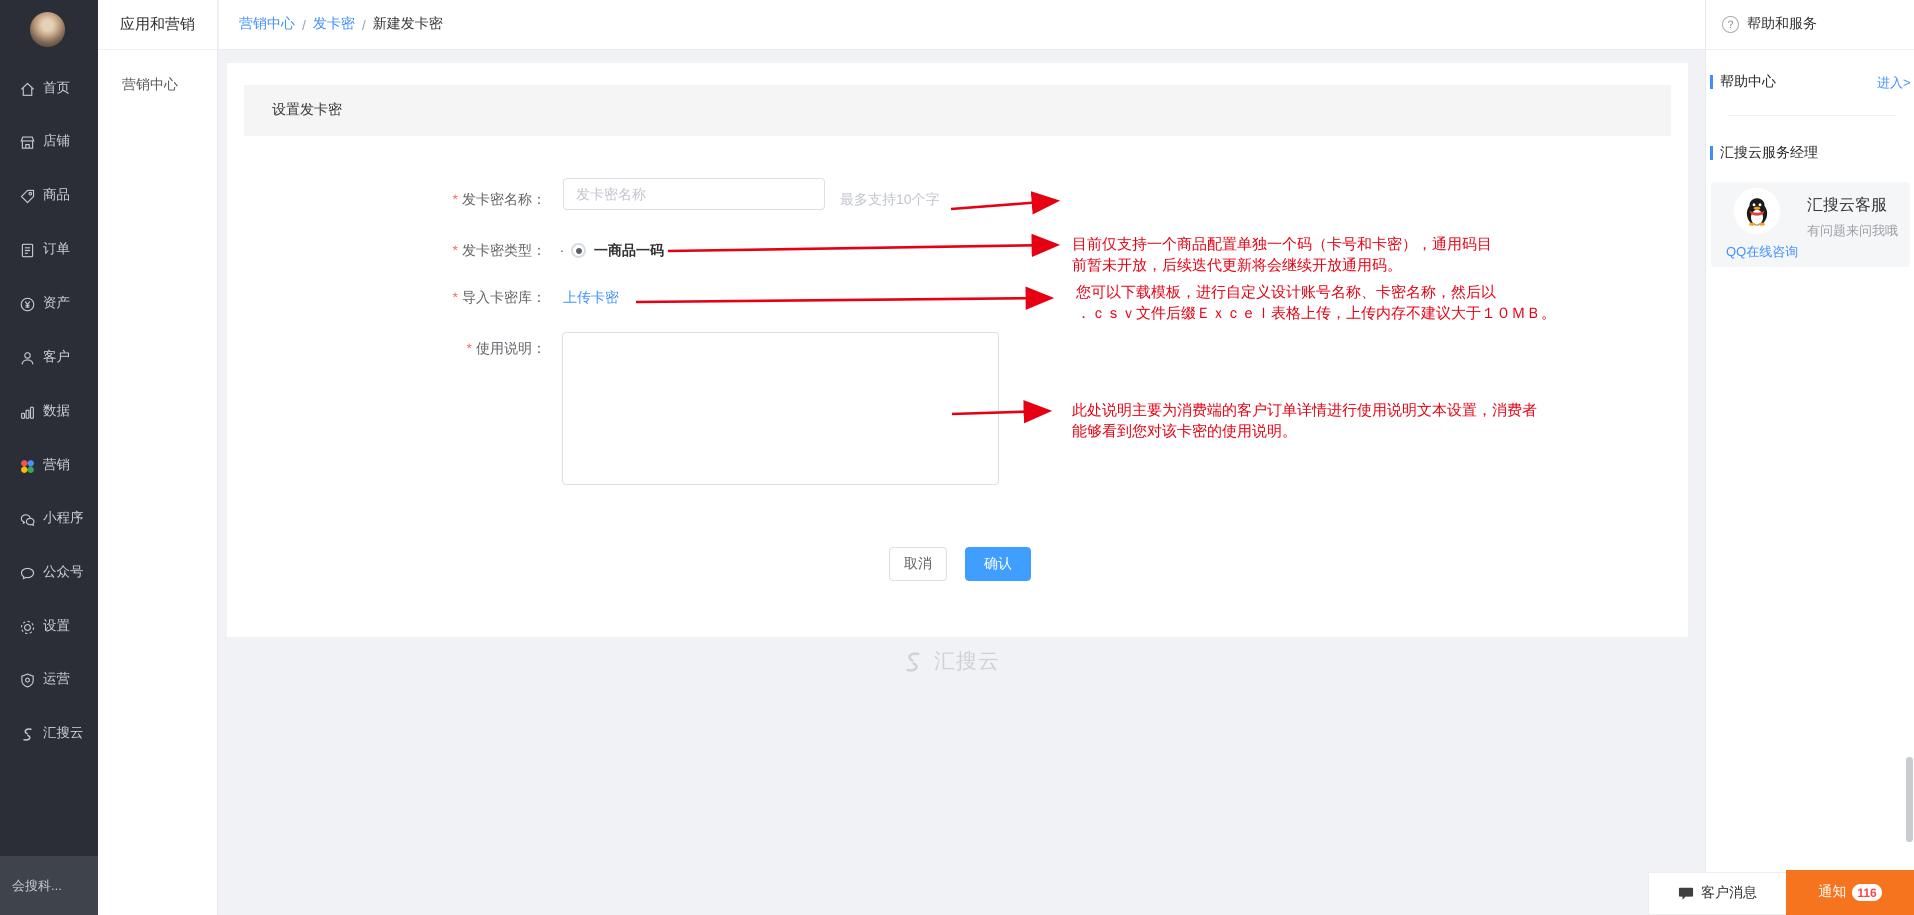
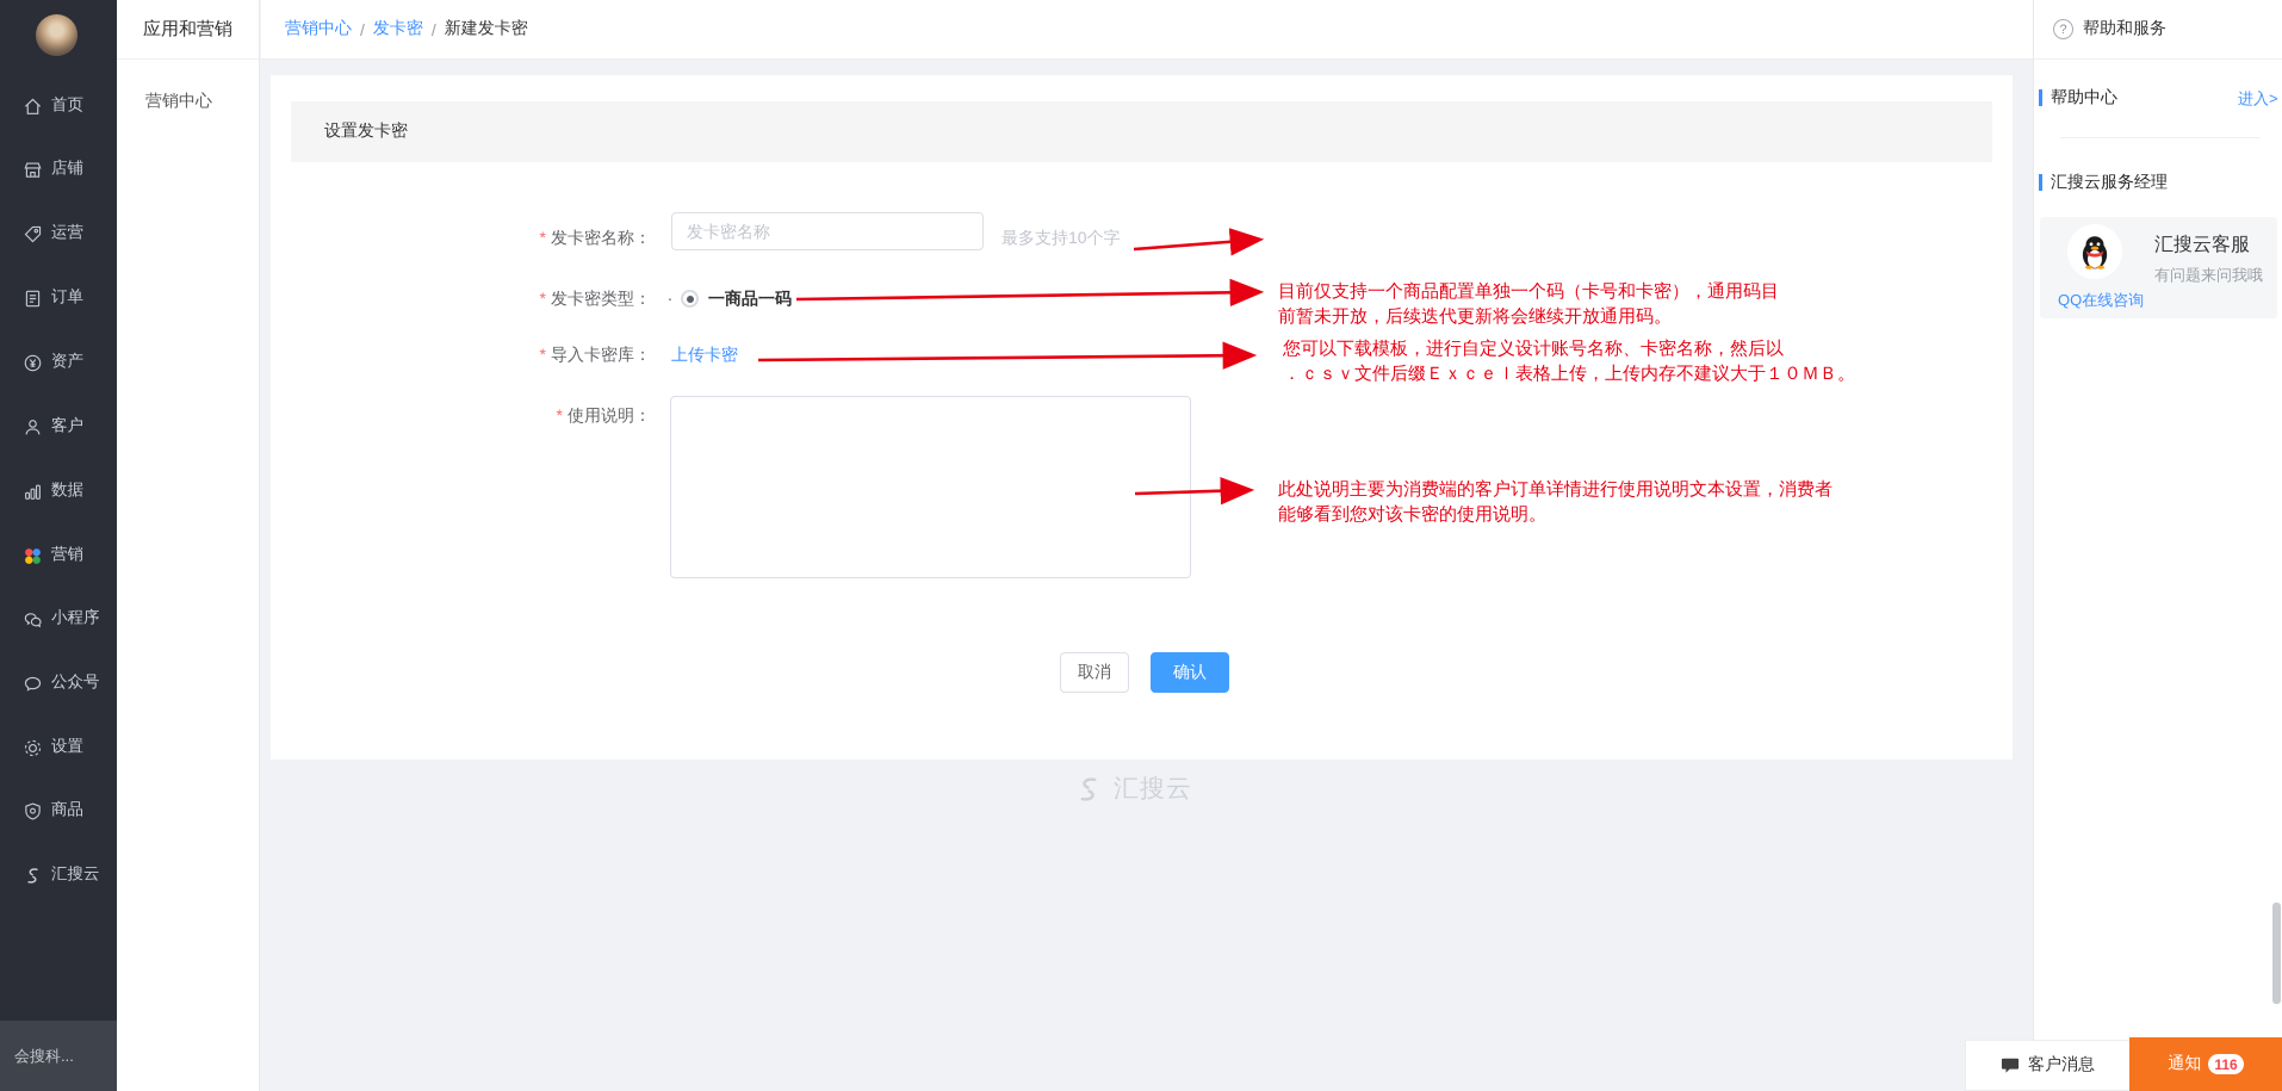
  首页
  店铺
- 商品
+ 运营
  订单
  资产
  客户
  数据
  营销
  小程序
  公众号
  设置
- 运营
+ 商品
  汇搜云
  会搜科...
  应用和营销
  营销中心
  营销中心
  /
  发卡密
  /
  新建发卡密
  设置发卡密
  * 发卡密名称：
  发卡密名称
  最多支持10个字
  * 发卡密类型：
  .
  一商品一码
  * 导入卡密库：
  上传卡密
  * 使用说明：
  取消
  确认
  目前仅支持一个商品配置单独一个码（卡号和卡密），通用码目
  前暂未开放，后续迭代更新将会继续开放通用码。
  您可以下载模板，进行自定义设计账号名称、卡密名称，然后以
  ．ｃｓｖ文件后缀Ｅｘｃｅｌ表格上传，上传内存不建议大于１０ＭＢ。
  此处说明主要为消费端的客户订单详情进行使用说明文本设置，消费者
  能够看到您对该卡密的使用说明。
  汇搜云
  ?
  帮助和服务
  帮助中心
  进入>
  汇搜云服务经理
  汇搜云客服
  有问题来问我哦
  QQ在线咨询
  客户消息
  通知
  116
